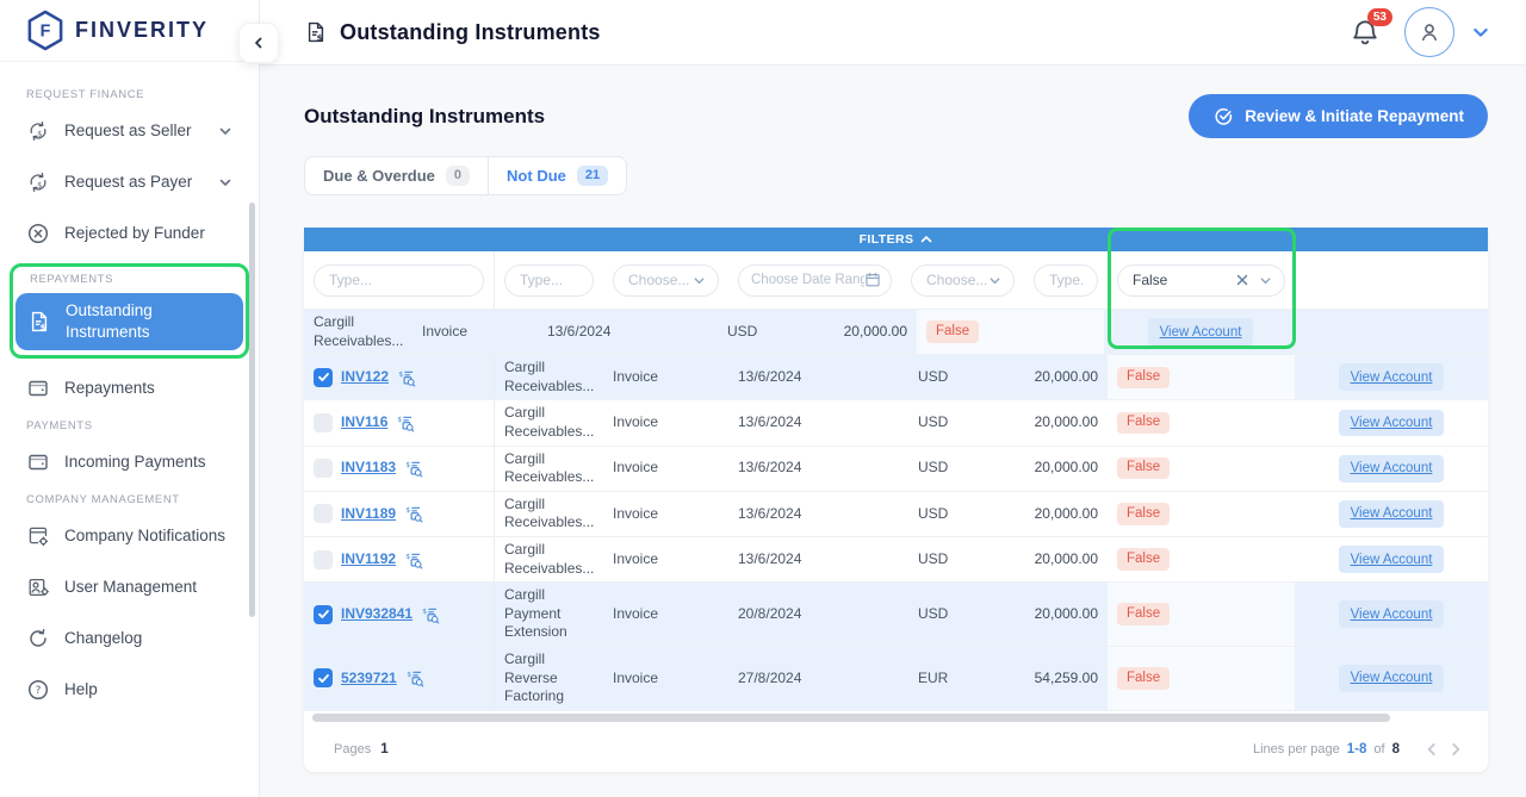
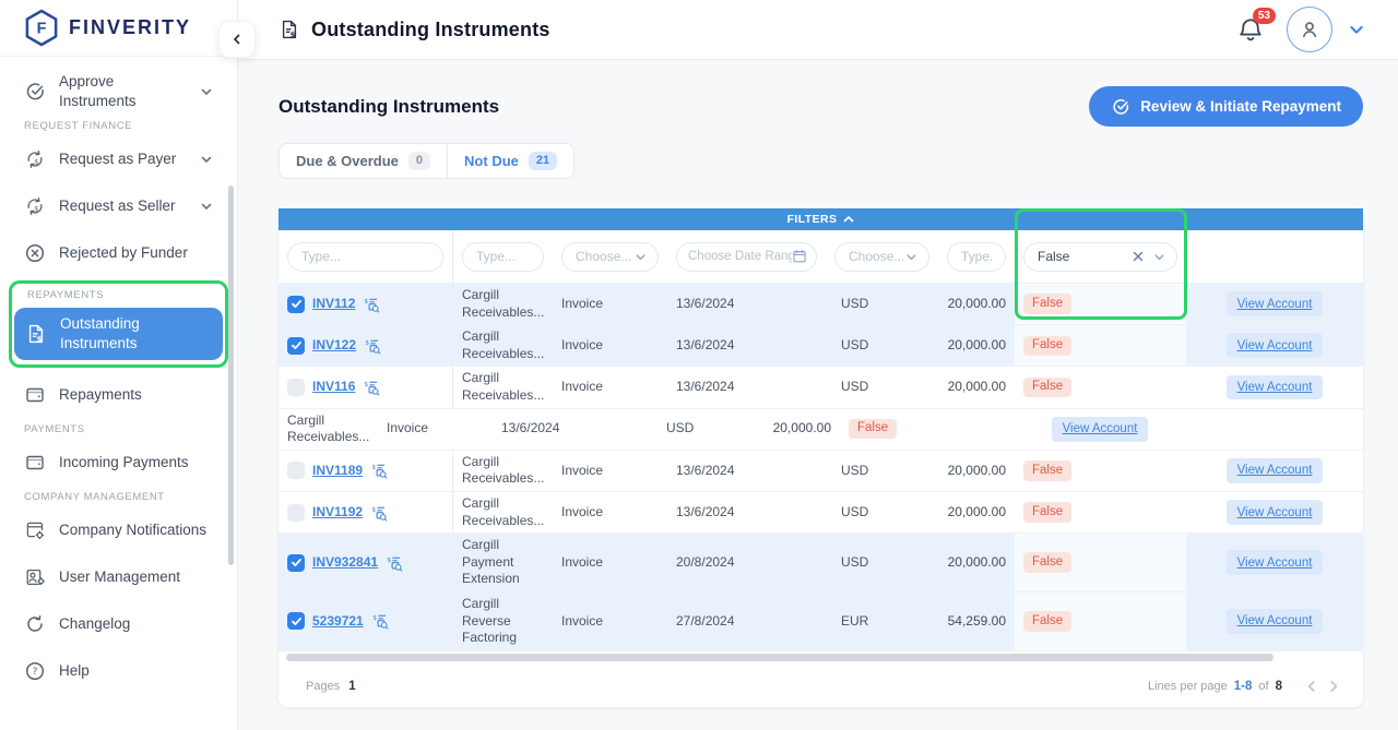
  F
  FINVERITY
+ Approve Instruments
  REQUEST FINANCE
  $
- Request as Seller
+ Request as Payer
  $
- Request as Payer
+ Request as Seller
  Rejected by Funder
  REPAYMENTS
  $
  Outstanding Instruments
  Repayments
  PAYMENTS
  Incoming Payments
  COMPANY MANAGEMENT
  Company Notifications
  User Management
  Changelog
  ?
  Help
  $
  Outstanding Instruments
  53
  Outstanding Instruments
  Review & Initiate Repayment
  Due & Overdue
  0
  Not Due
  21
  FILTERS
  Type...
  Type...
  Choose...
  Choose Date Rang
  Choose...
  Type.
  False
+ INV112
  Cargill Receivables...
  Invoice
  13/6/2024
  USD
  20,000.00
  False
  View Account
  INV122
  Cargill Receivables...
  Invoice
  13/6/2024
  USD
  20,000.00
  False
  View Account
  INV116
  Cargill Receivables...
  Invoice
  13/6/2024
  USD
  20,000.00
  False
  View Account
- INV1183
  Cargill Receivables...
  Invoice
  13/6/2024
  USD
  20,000.00
  False
  View Account
  INV1189
  Cargill Receivables...
  Invoice
  13/6/2024
  USD
  20,000.00
  False
  View Account
  INV1192
  Cargill Receivables...
  Invoice
  13/6/2024
  USD
  20,000.00
  False
  View Account
  INV932841
  Cargill Payment Extension
  Invoice
  20/8/2024
  USD
  20,000.00
  False
  View Account
  5239721
  Cargill Reverse Factoring
  Invoice
  27/8/2024
  EUR
  54,259.00
  False
  View Account
  Pages
  1
  Lines per page
  1-8
  of
  8
